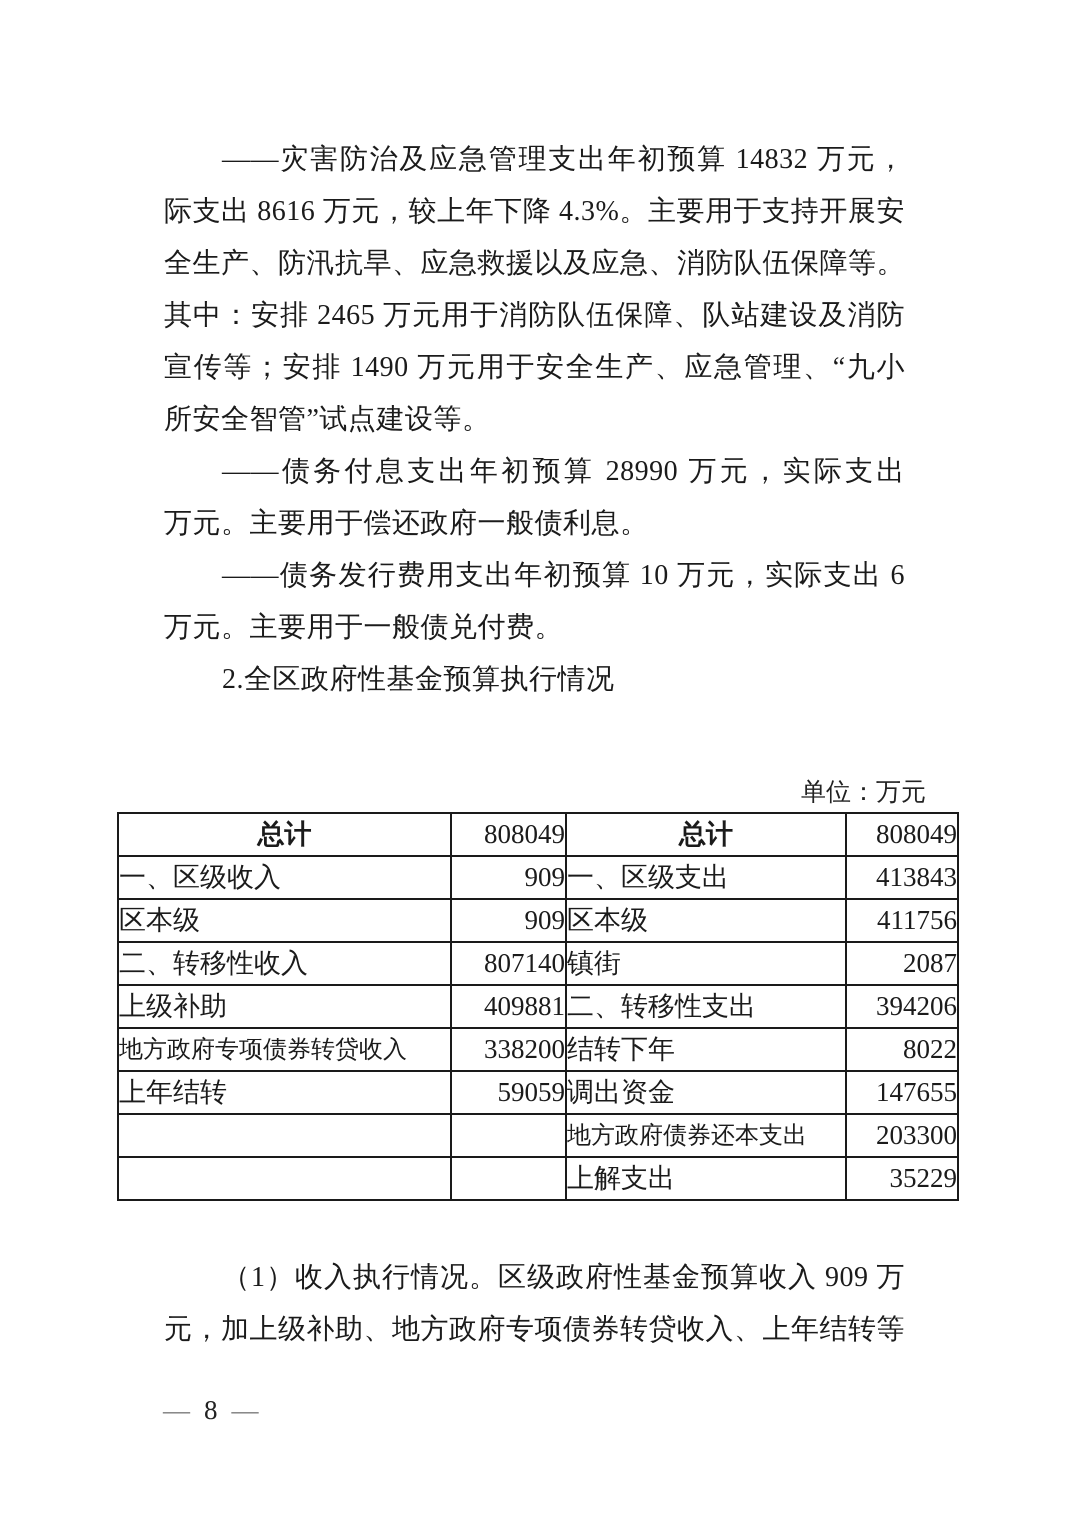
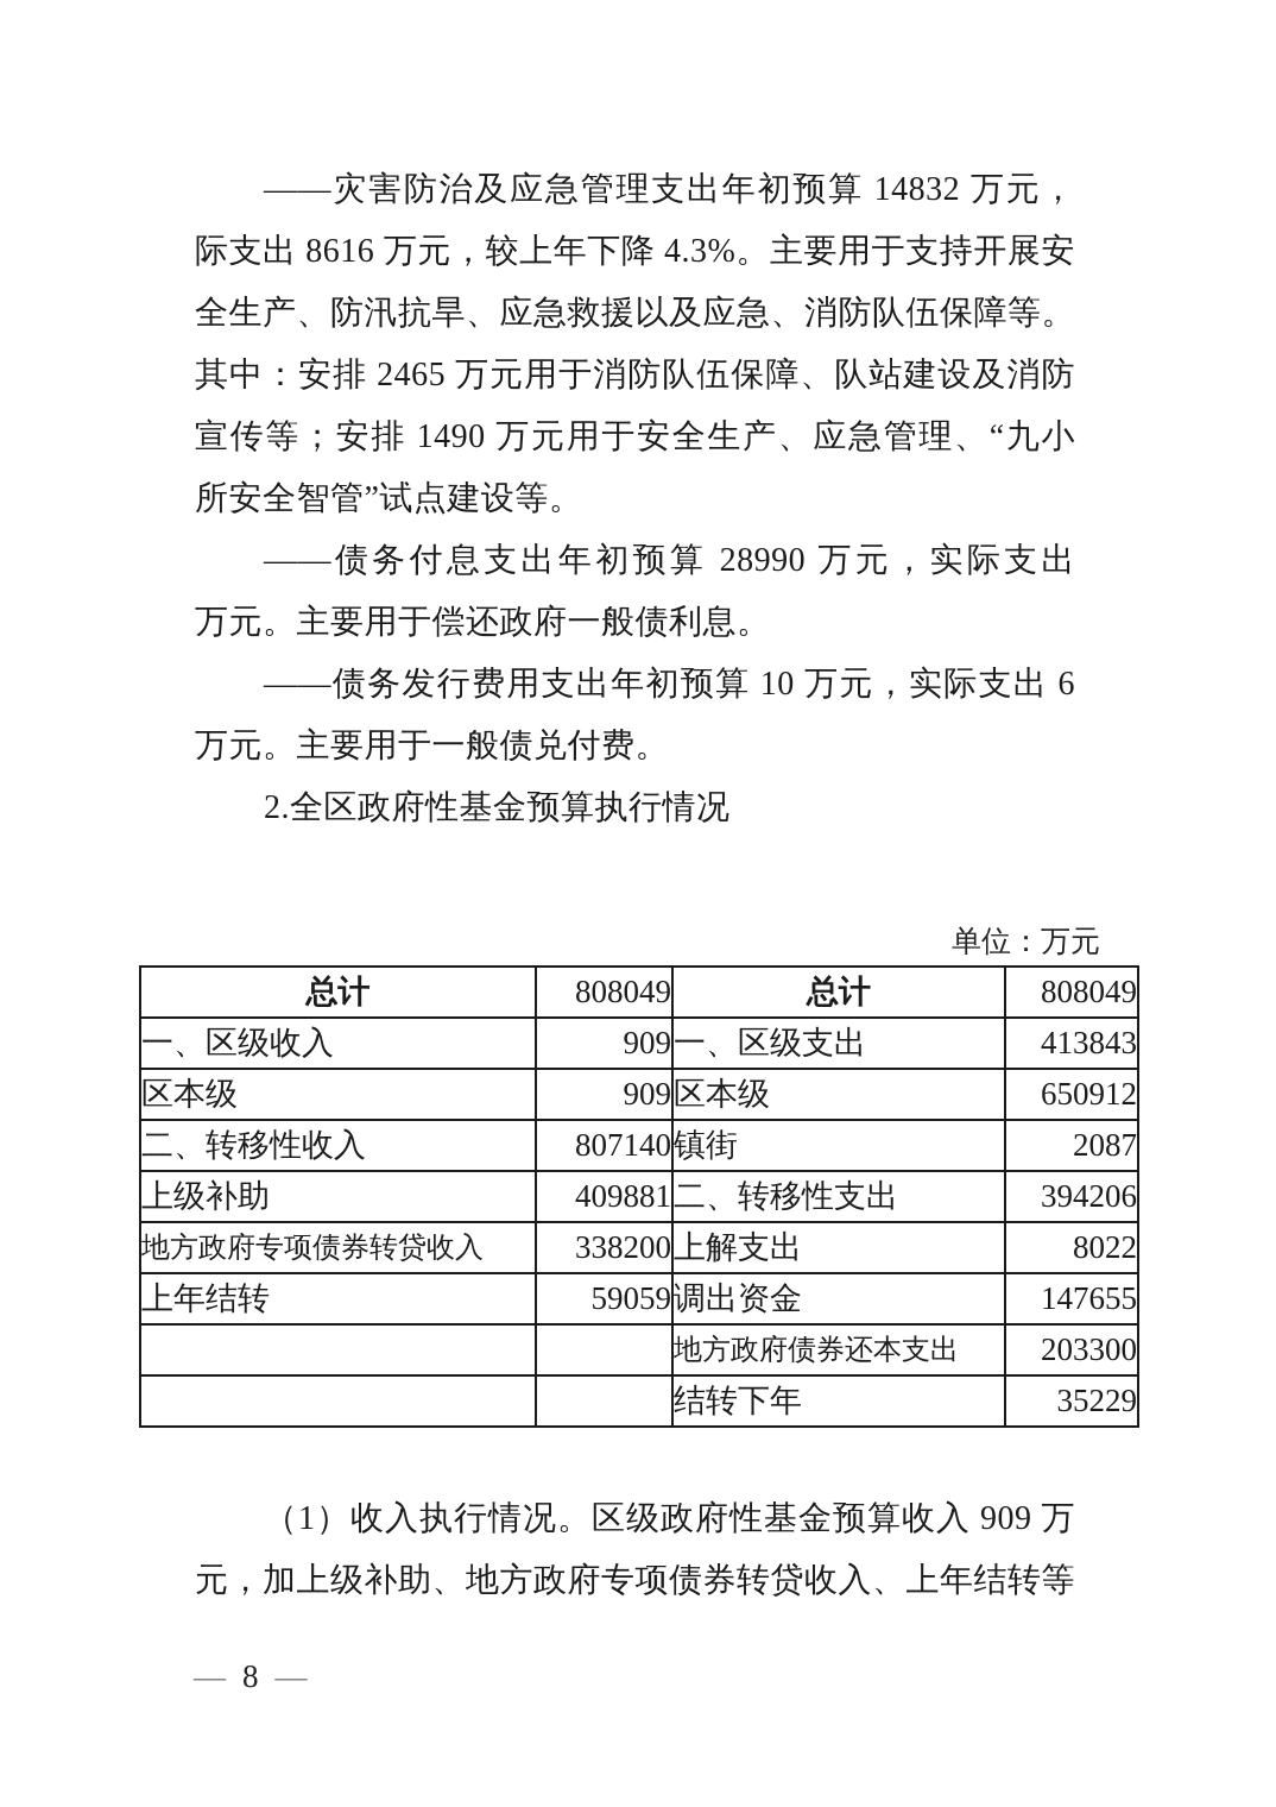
  ——灾害防治及应急管理支出年初预算 14832 万元，
  际支出 8616 万元，较上年下降 4.3%。主要用于支持开展安
  全生产、防汛抗旱、应急救援以及应急、消防队伍保障等。
  其中：安排 2465 万元用于消防队伍保障、队站建设及消防
  宣传等；安排 1490 万元用于安全生产、应急管理、“九小
  所安全智管”试点建设等。
  ——债务付息支出年初预算 28990 万元，实际支出
  万元。主要用于偿还政府一般债利息。
  ——债务发行费用支出年初预算 10 万元，实际支出 6
  万元。主要用于一般债兑付费。
  2.全区政府性基金预算执行情况
  单位：万元
  总计	808049	总计	808049
  一、区级收入	909	一、区级支出	413843
- 区本级	909	区本级	411756
+ 区本级	909	区本级	650912
  二、转移性收入	807140	镇街	2087
  上级补助	409881	二、转移性支出	394206
- 地方政府专项债券转贷收入	338200	结转下年	8022
+ 地方政府专项债券转贷收入	338200	上解支出	8022
  上年结转	59059	调出资金	147655
  		地方政府债券还本支出	203300
- 		上解支出	35229
+ 		结转下年	35229
  （1）收入执行情况。区级政府性基金预算收入 909 万
  元，加上级补助、地方政府专项债券转贷收入、上年结转等
  — 8 —
